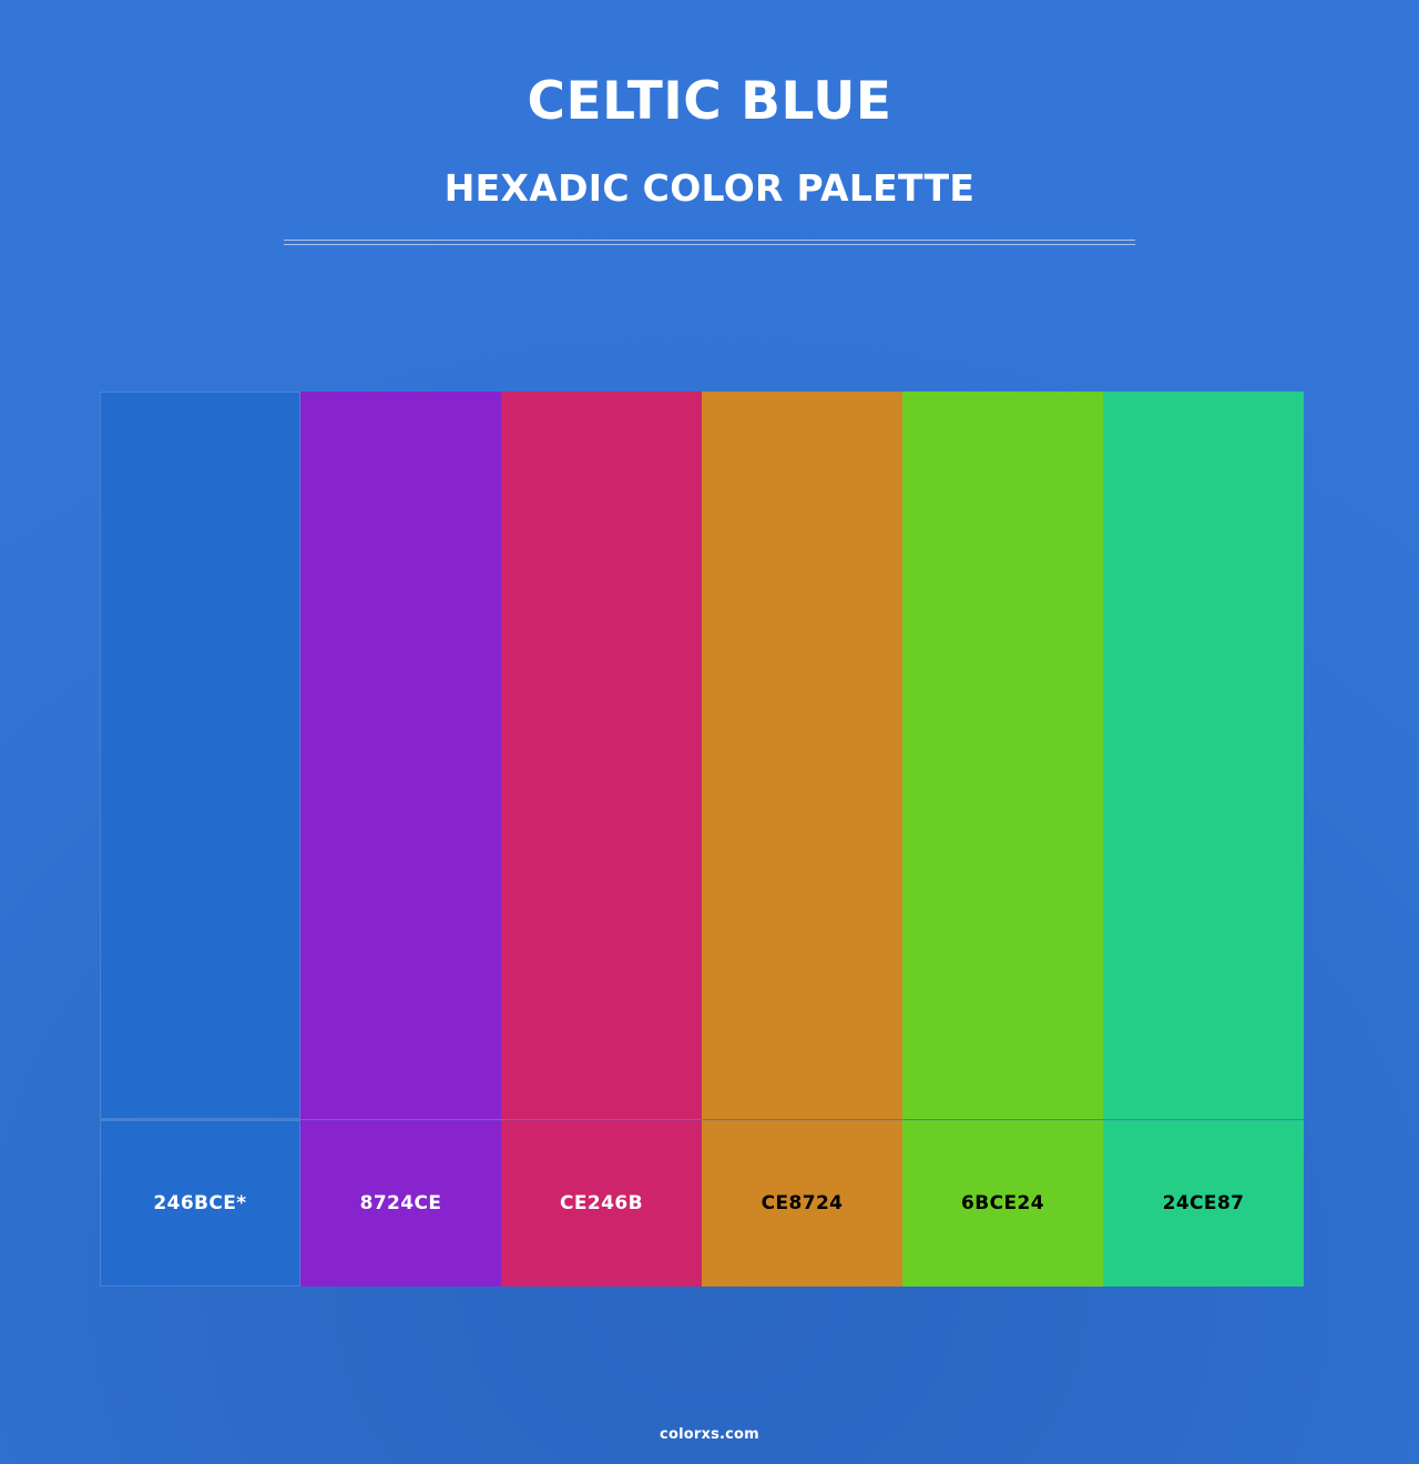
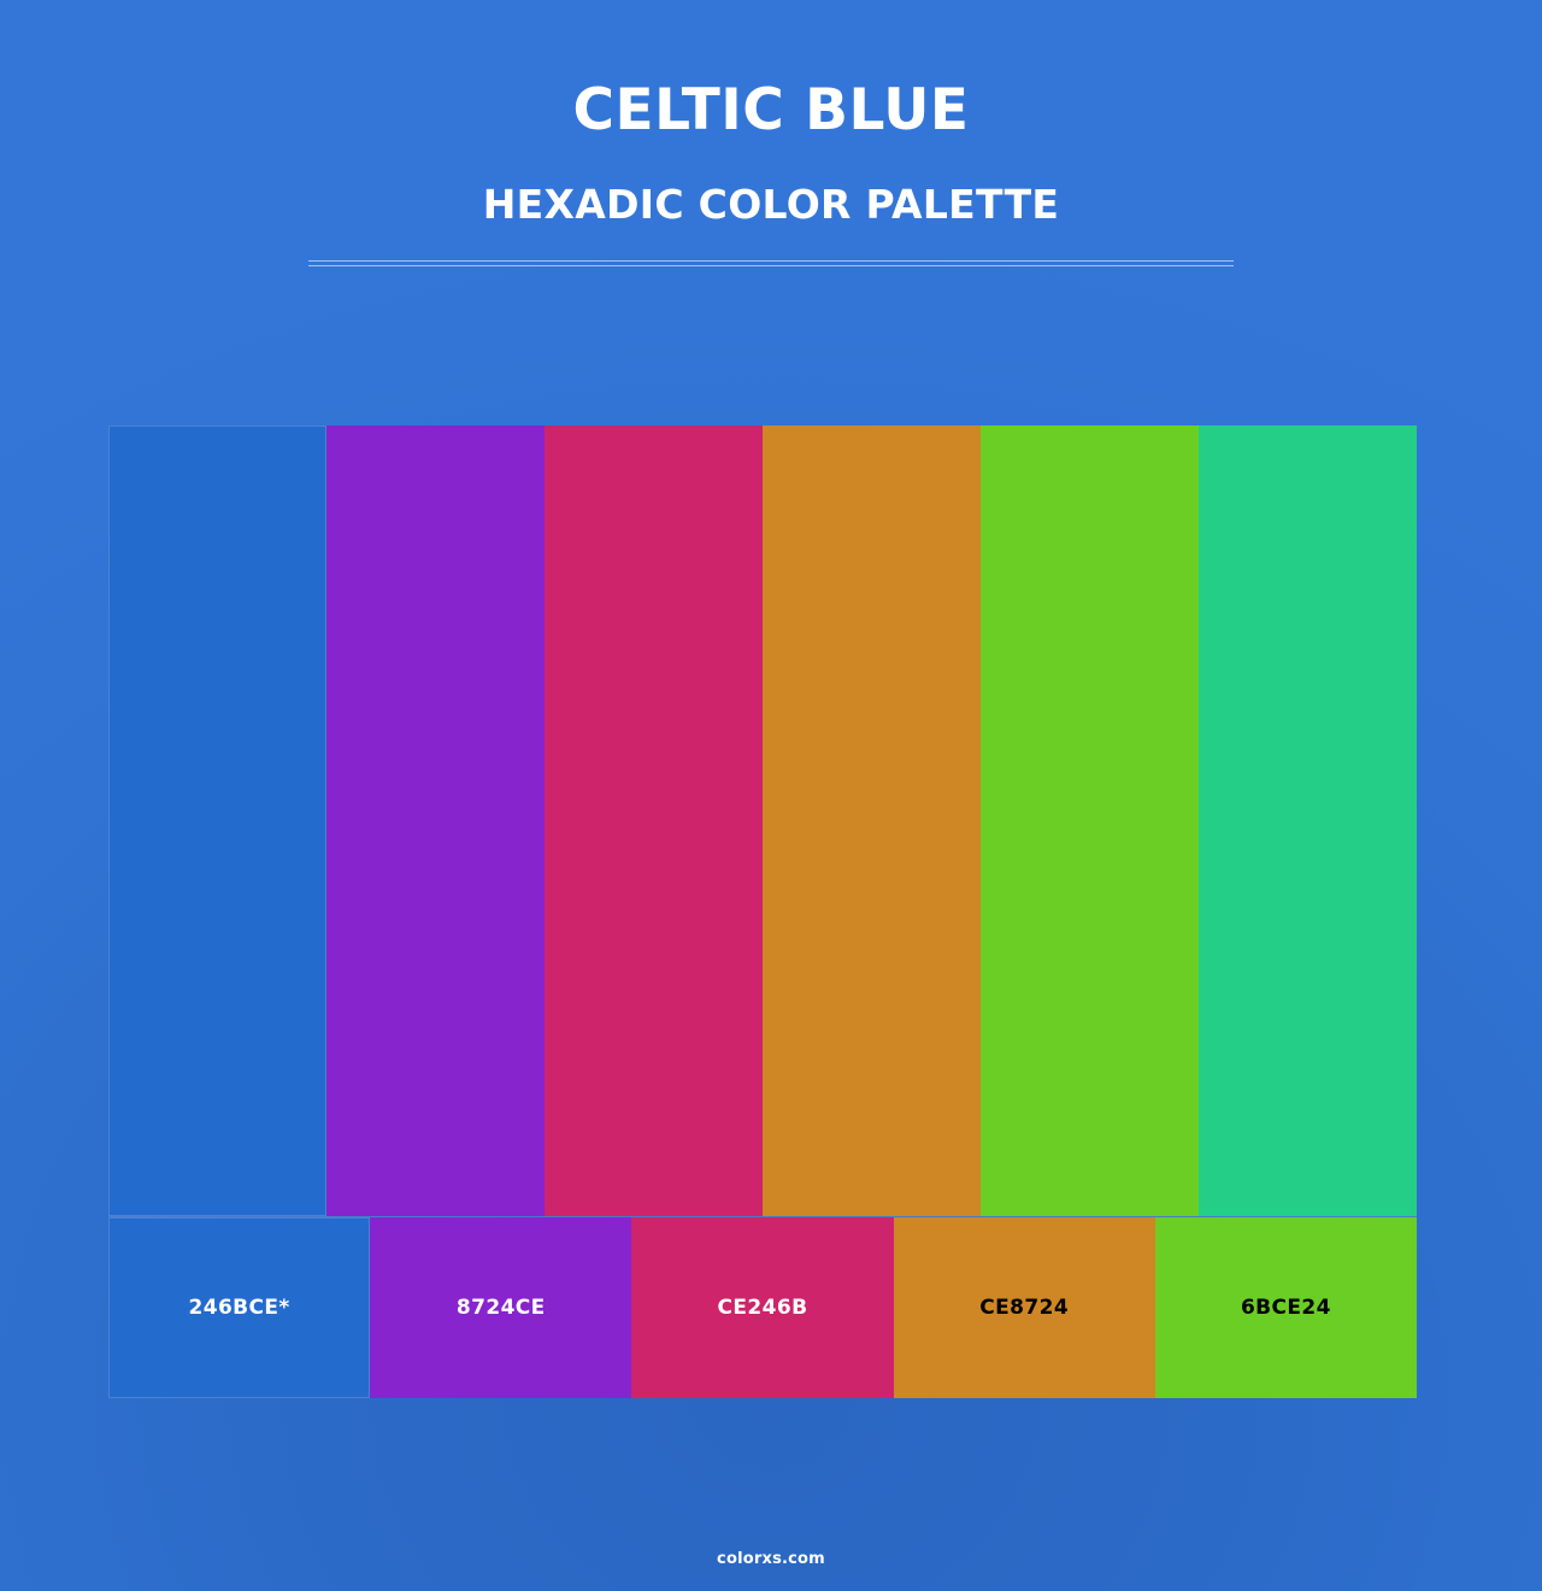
  CELTIC BLUE
  HEXADIC COLOR PALETTE
  246BCE*
  8724CE
  CE246B
  CE8724
  6BCE24
- 24CE87
  colorxs.com
